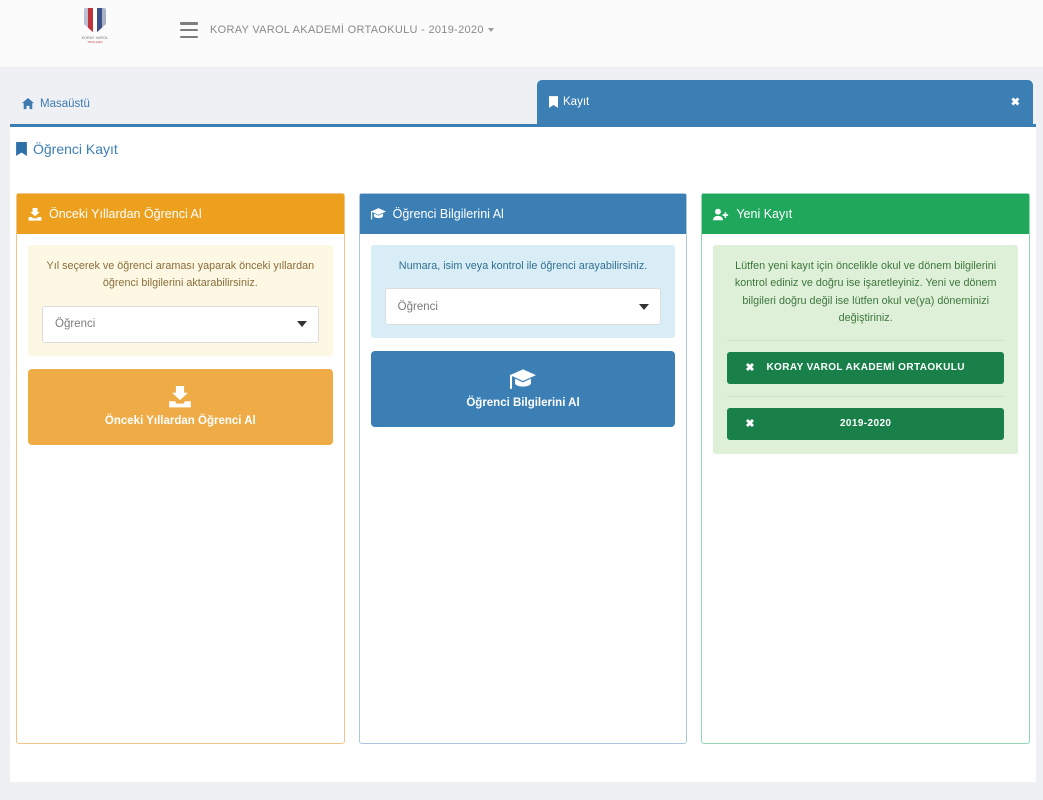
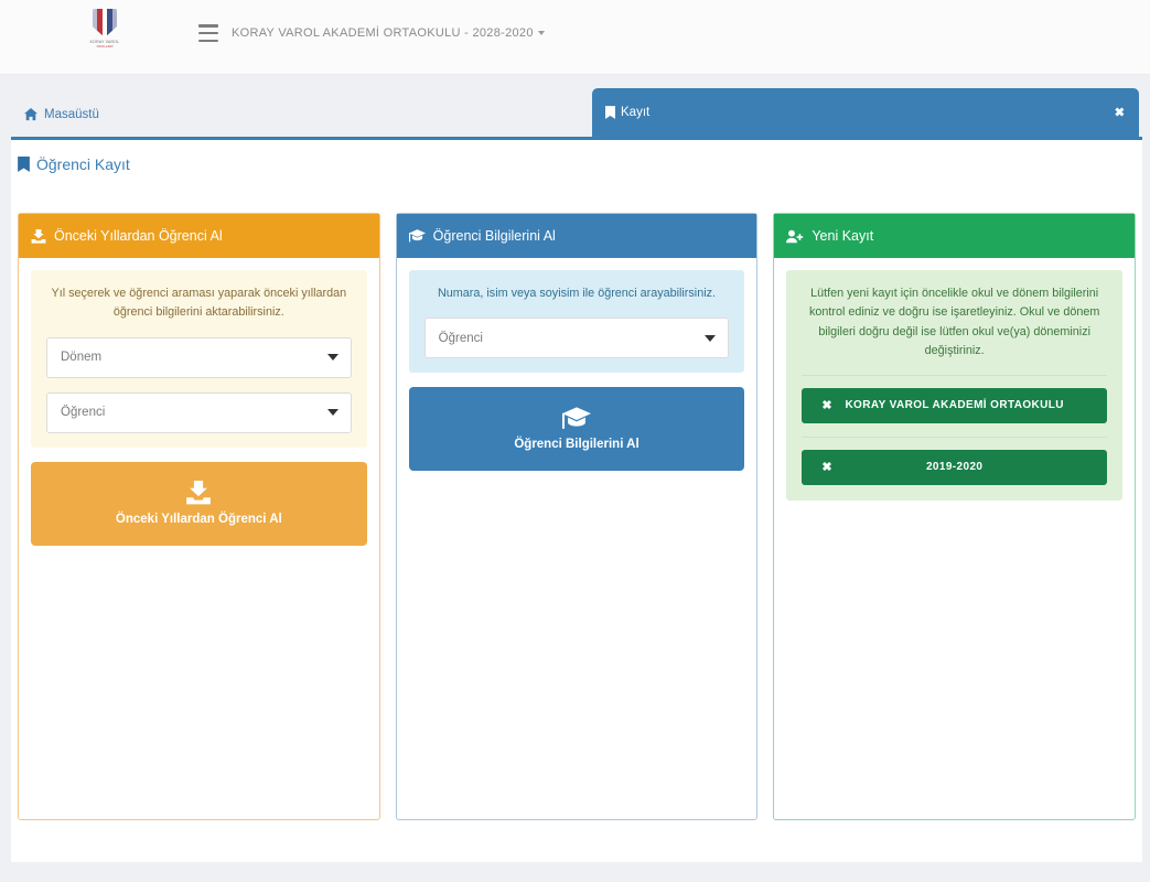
- KORAY VAROL AKADEMİ ORTAOKULU - 2019-2020
+ KORAY VAROL AKADEMİ ORTAOKULU - 2028-2020
  Masaüstü
  Kayıt
  ✖
  Öğrenci Kayıt
  Önceki Yıllardan Öğrenci Al
  Yıl seçerek ve öğrenci araması yaparak önceki yıllardan öğrenci bilgilerini aktarabilirsiniz.
+ Dönem
  Öğrenci
  Önceki Yıllardan Öğrenci Al
  Öğrenci Bilgilerini Al
- Numara, isim veya kontrol ile öğrenci arayabilirsiniz.
+ Numara, isim veya soyisim ile öğrenci arayabilirsiniz.
  Öğrenci
  Öğrenci Bilgilerini Al
  Yeni Kayıt
- Lütfen yeni kayıt için öncelikle okul ve dönem bilgilerini kontrol ediniz ve doğru ise işaretleyiniz. Yeni ve dönem bilgileri doğru değil ise lütfen okul ve(ya) döneminizi değiştiriniz.
+ Lütfen yeni kayıt için öncelikle okul ve dönem bilgilerini kontrol ediniz ve doğru ise işaretleyiniz. Okul ve dönem bilgileri doğru değil ise lütfen okul ve(ya) döneminizi değiştiriniz.
  ✖
  KORAY VAROL AKADEMİ ORTAOKULU
  ✖
  2019-2020
